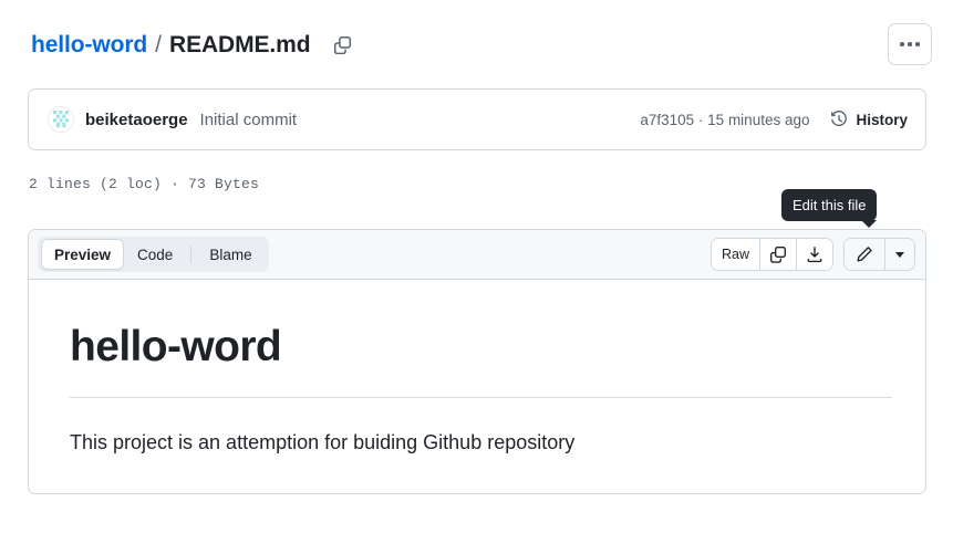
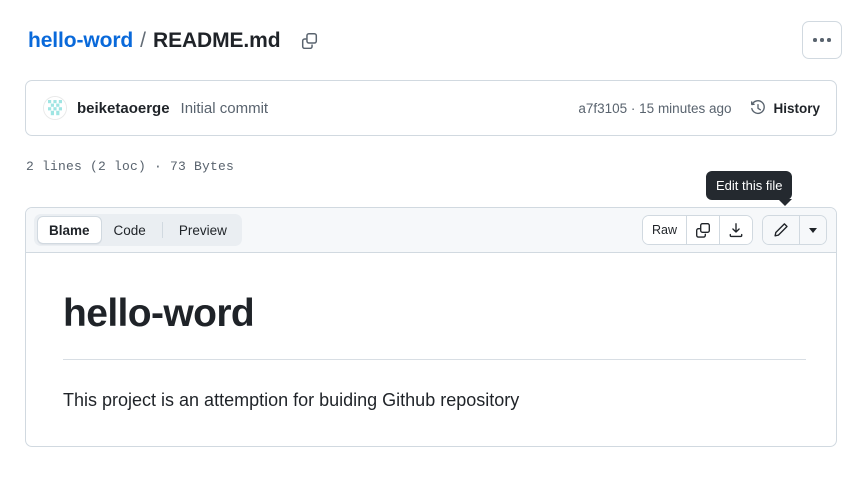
  hello-word
  /
  README.md
  beiketaoerge
  Initial commit
  a7f3105 · 15 minutes ago
  History
  2 lines (2 loc) · 73 Bytes
  Edit this file
- Preview
+ Blame
  Code
- Blame
+ Preview
  Raw
  hello-word
  This project is an attemption for buiding Github repository
